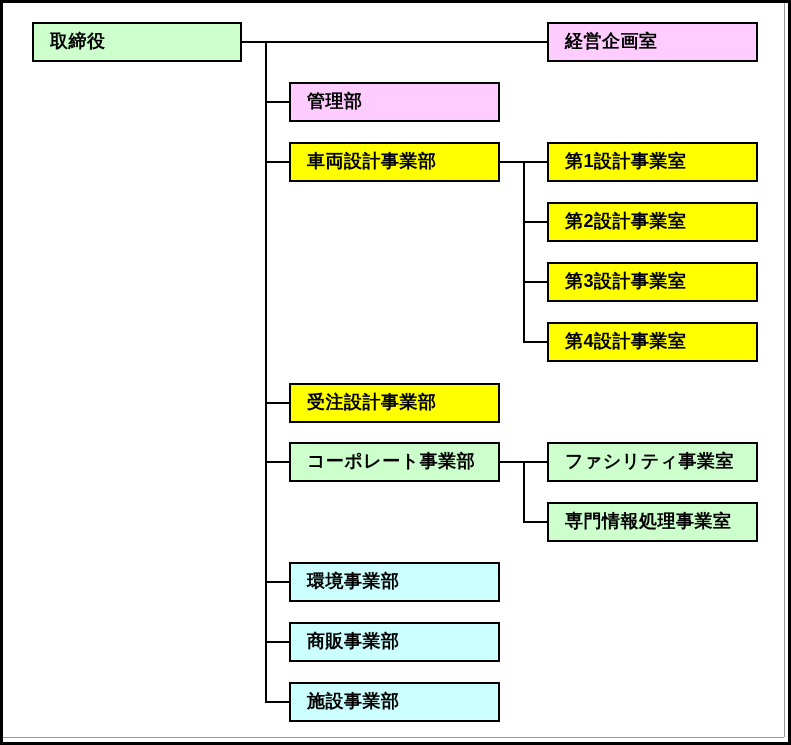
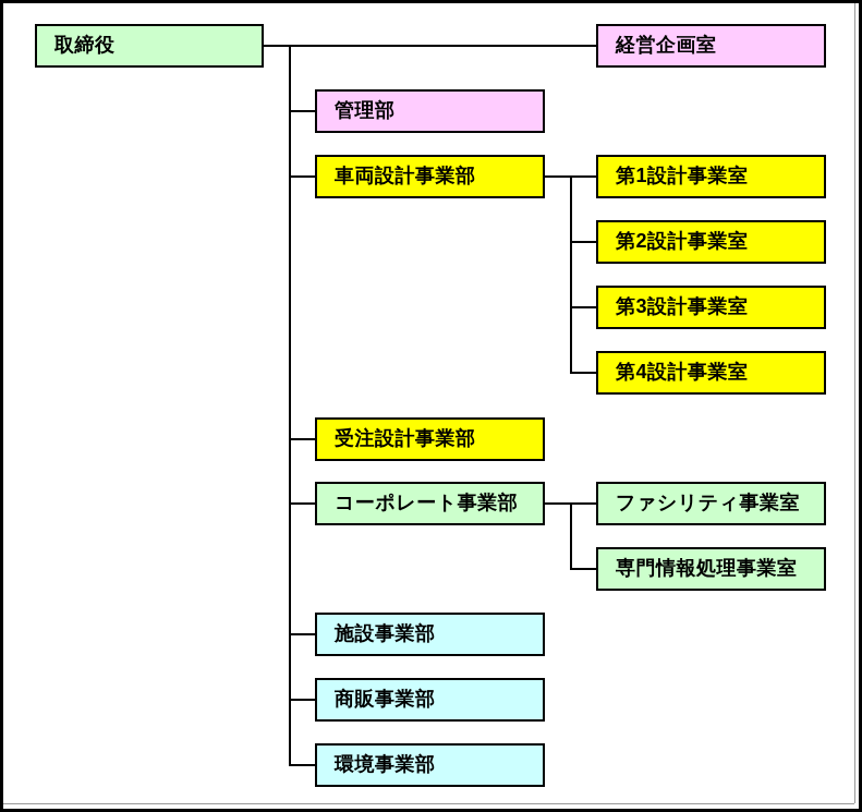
  取締役
  経営企画室
  管理部
  車両設計事業部
  第1設計事業室
  第2設計事業室
  第3設計事業室
  第4設計事業室
  受注設計事業部
  コーポレート事業部
  ファシリティ事業室
  専門情報処理事業室
- 環境事業部
+ 施設事業部
  商販事業部
- 施設事業部
+ 環境事業部
